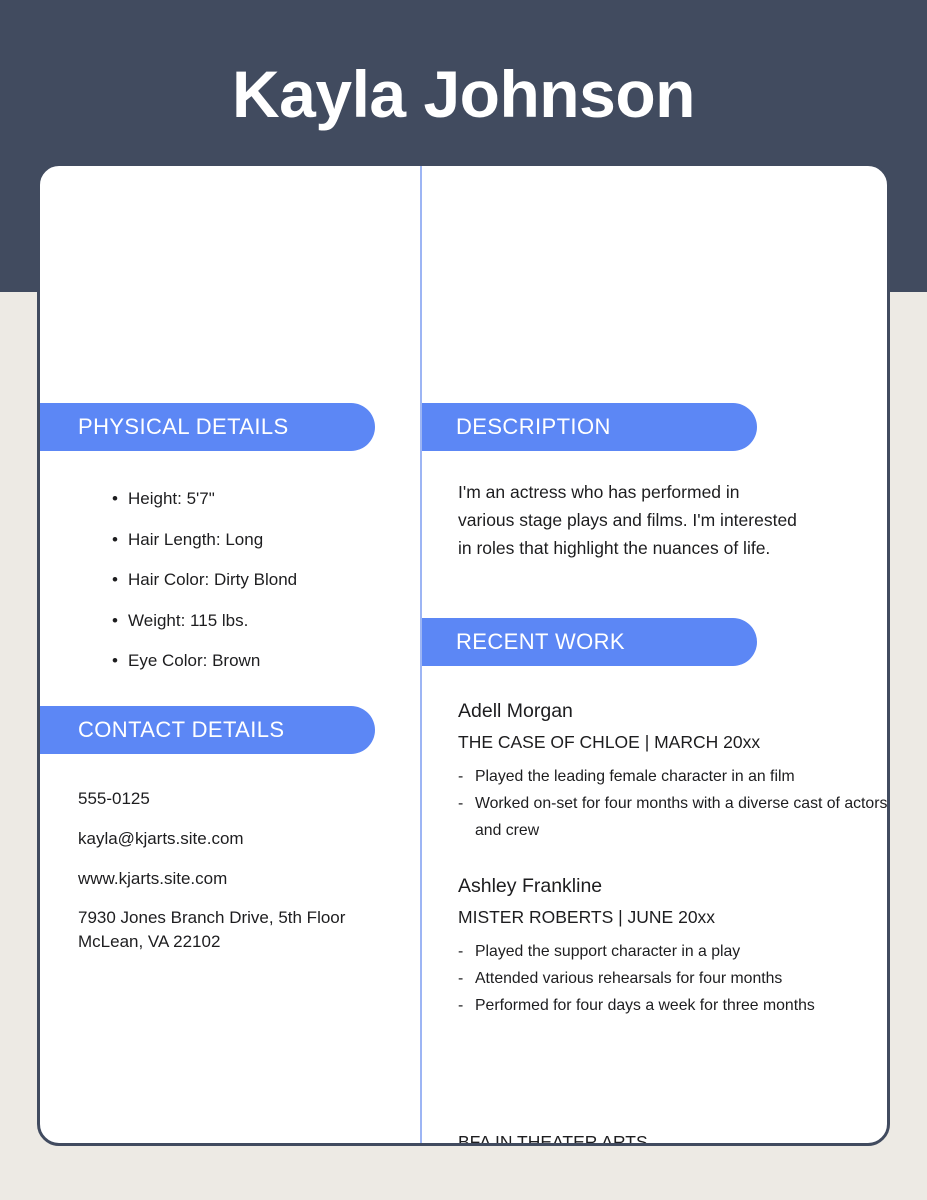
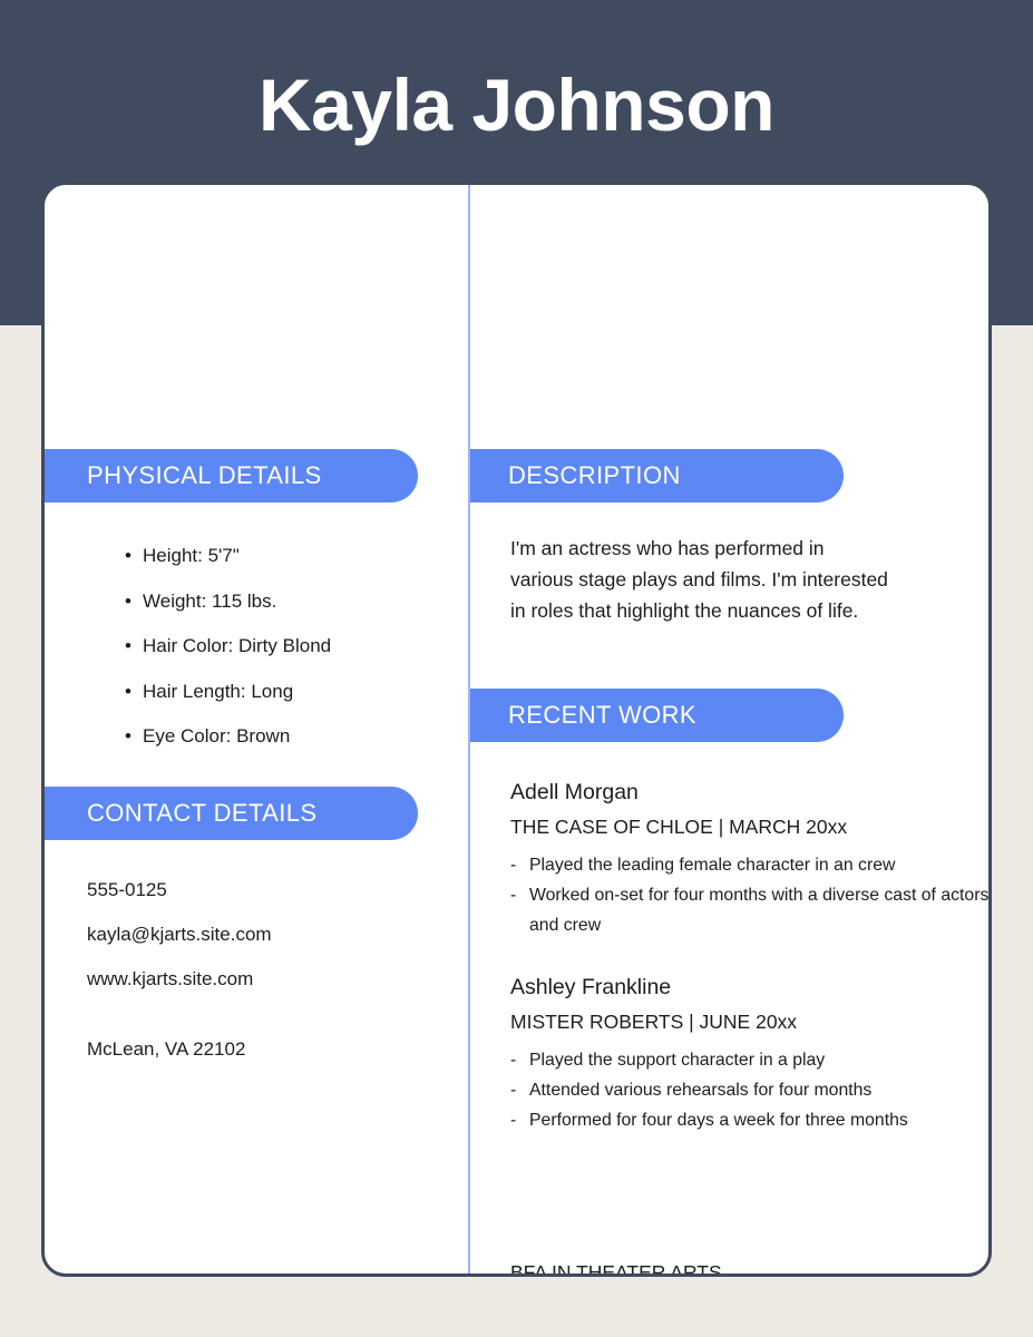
  Kayla Johnson
  PHYSICAL DETAILS
  •
  Height: 5'7"
  •
- Hair Length: Long
+ Weight: 115 lbs.
  •
  Hair Color: Dirty Blond
  •
- Weight: 115 lbs.
+ Hair Length: Long
  •
  Eye Color: Brown
  CONTACT DETAILS
  555-0125
  kayla@kjarts.site.com
  www.kjarts.site.com
- 7930 Jones Branch Drive, 5th Floor
  McLean, VA 22102
  DESCRIPTION
  I'm an actress who has performed in various stage plays and films. I'm interested in roles that highlight the nuances of life.
  RECENT WORK
  Adell Morgan
  THE CASE OF CHLOE | MARCH 20xx
  -
- Played the leading female character in an film
+ Played the leading female character in an crew
  -
  Worked on-set for four months with a diverse cast of actors and crew
  Ashley Frankline
  MISTER ROBERTS | JUNE 20xx
  -
  Played the support character in a play
  -
  Attended various rehearsals for four months
  -
  Performed for four days a week for three months
  BFA IN THEATER ARTS
